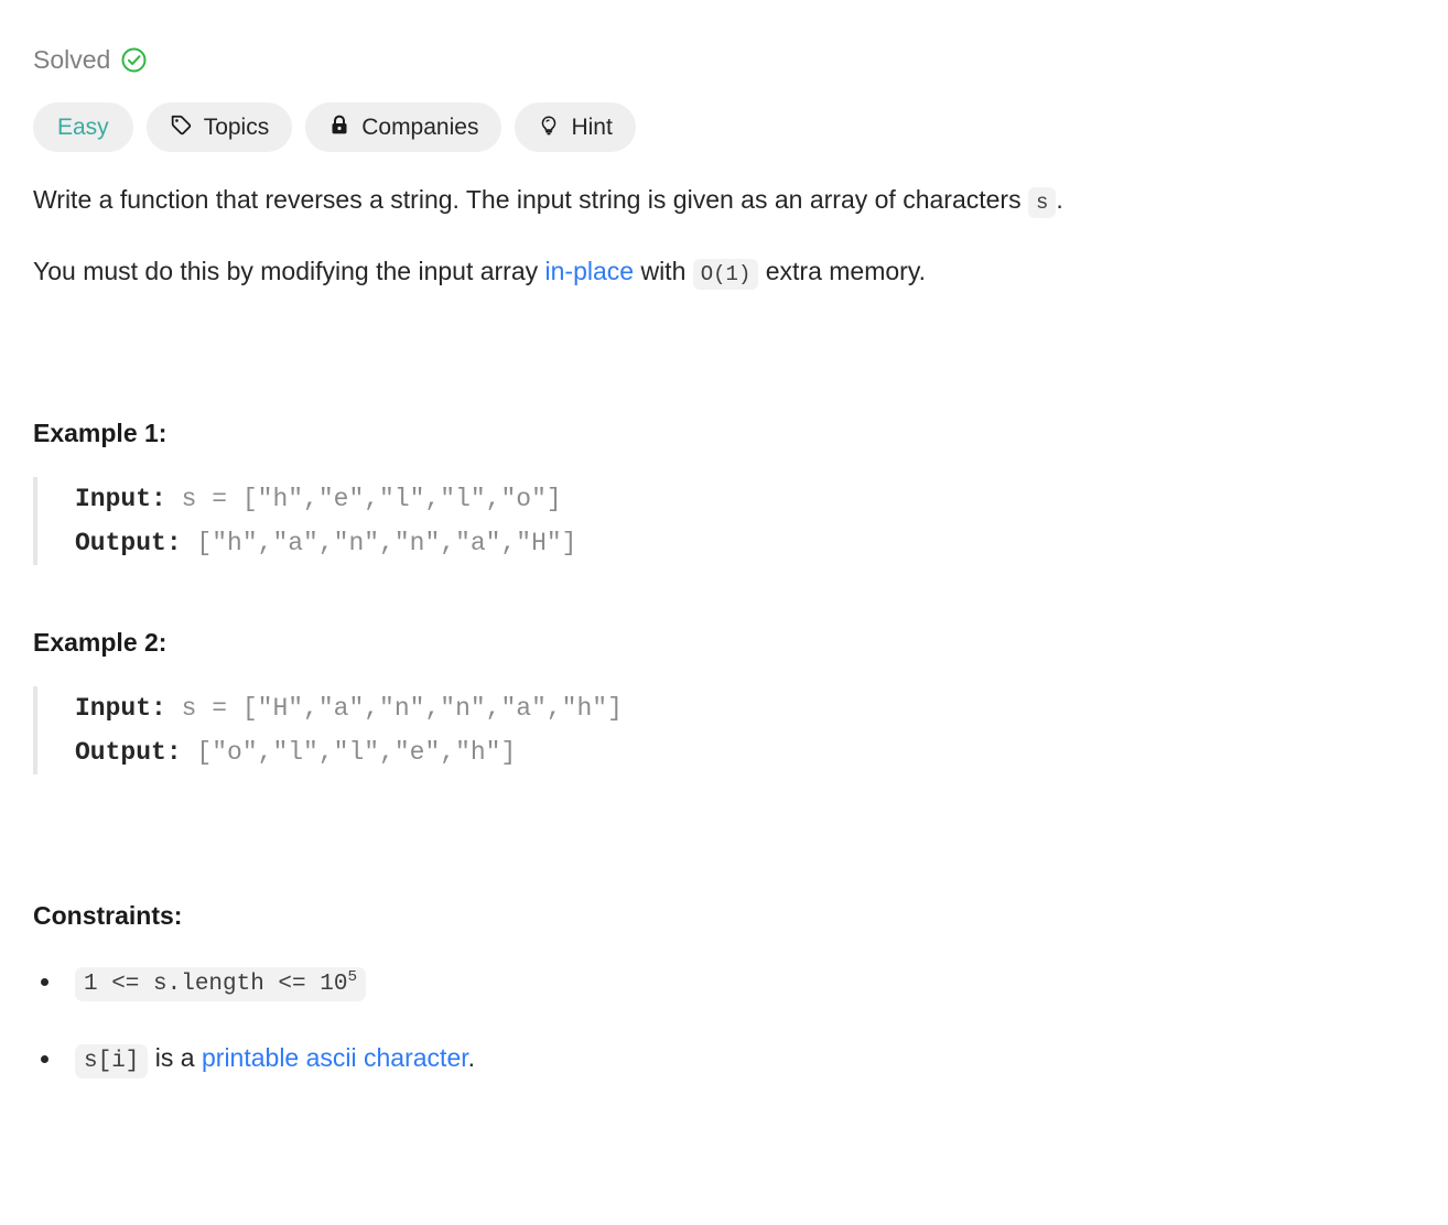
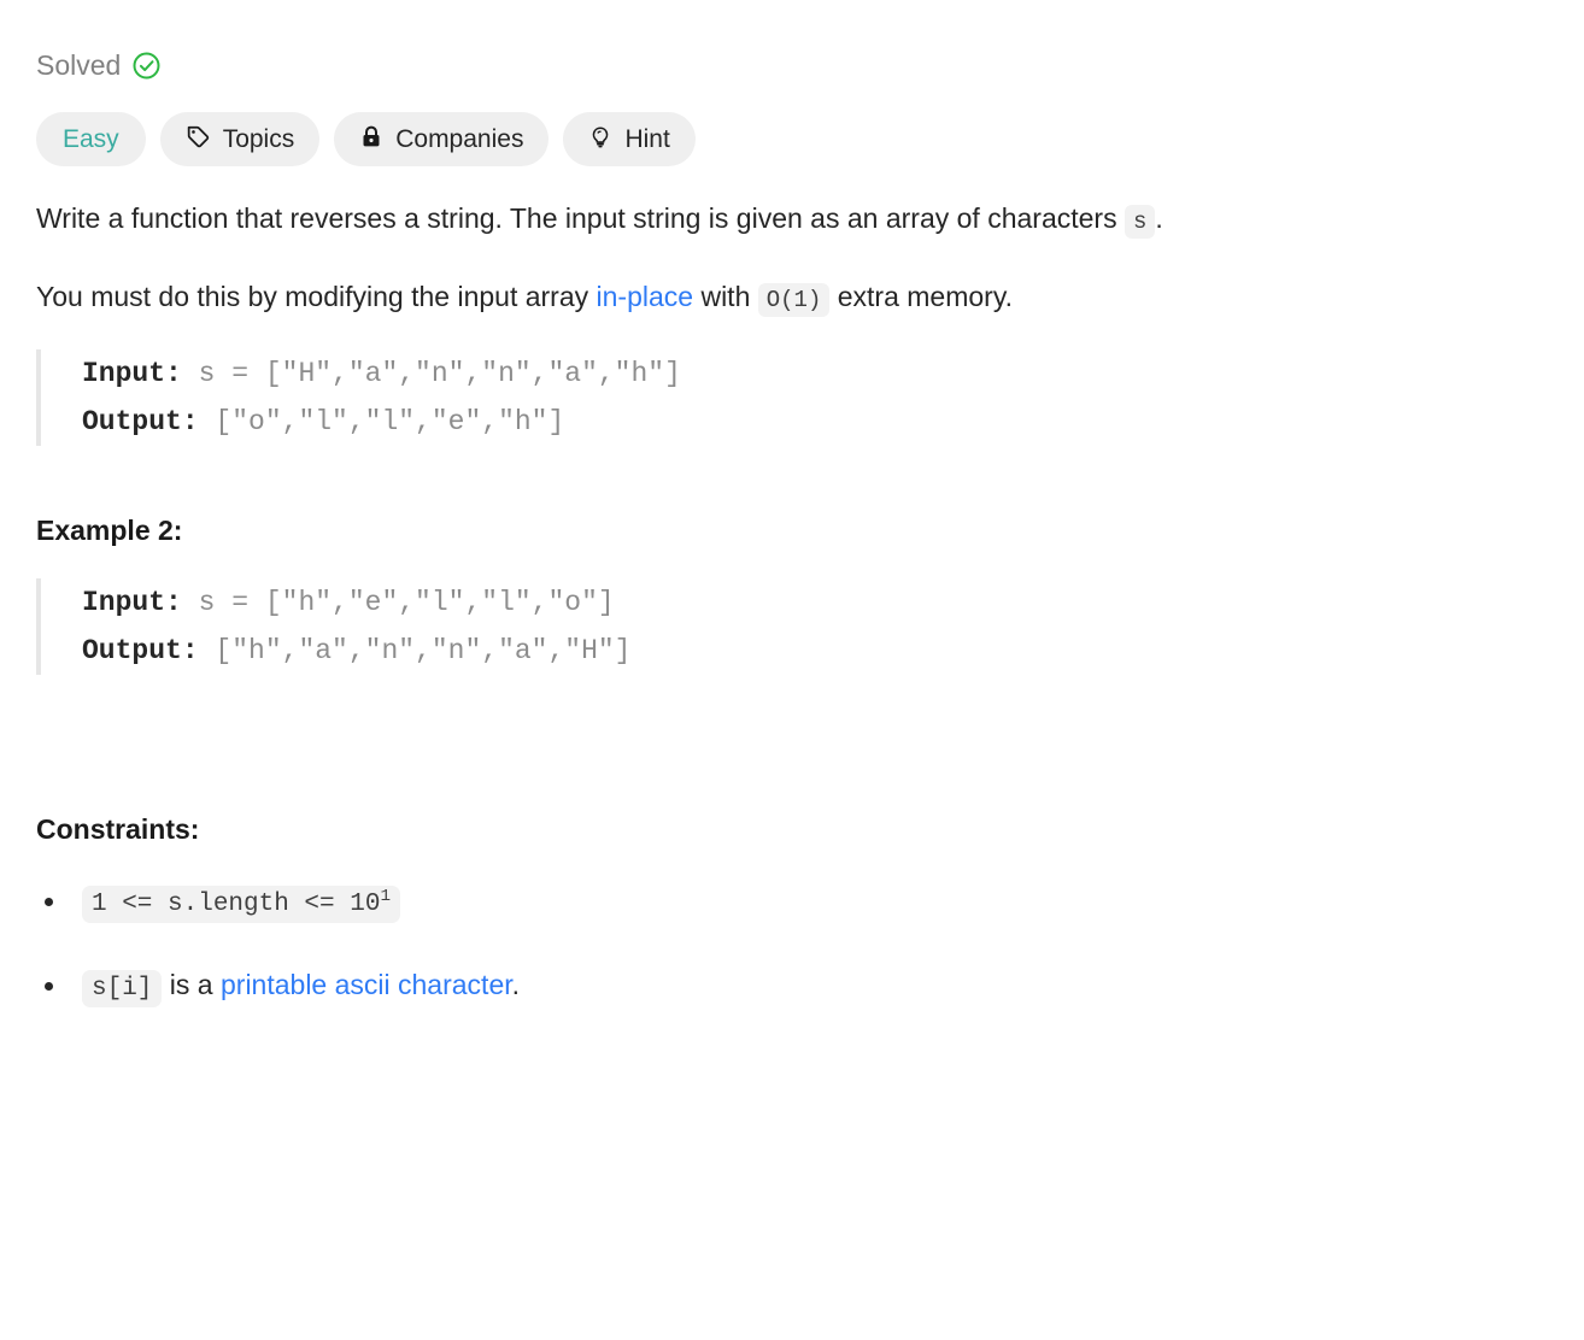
  Solved
  Easy
  Topics
  Companies
  Hint
  Write a function that reverses a string. The input string is given as an array of characters s .
  You must do this by modifying the input array in-place with O(1) extra memory.
- Example 1:
- Input: s = ["h","e","l","l","o"]
+ Input: s = ["H","a","n","n","a","h"]
- Output: ["h","a","n","n","a","H"]
+ Output: ["o","l","l","e","h"]
  Example 2:
- Input: s = ["H","a","n","n","a","h"]
+ Input: s = ["h","e","l","l","o"]
- Output: ["o","l","l","e","h"]
+ Output: ["h","a","n","n","a","H"]
  Constraints:
- 1 <= s.length <= 105
+ 1 <= s.length <= 101
  s[i] is a printable ascii character.
